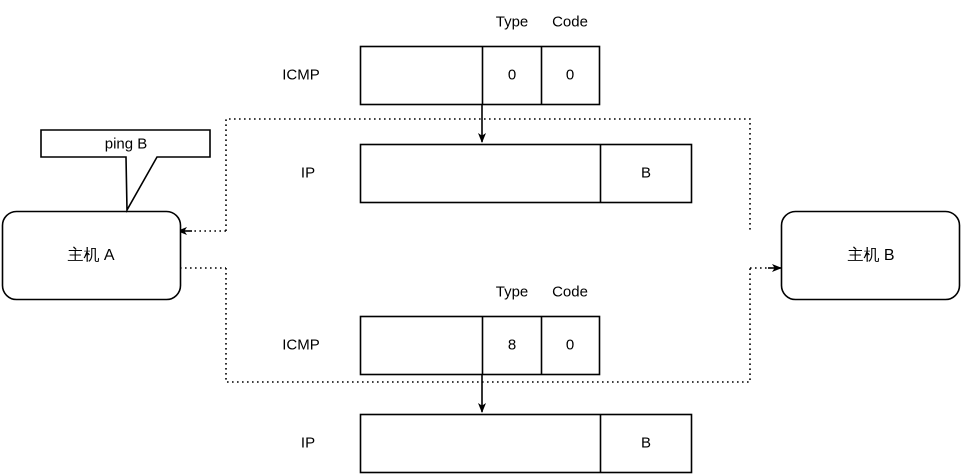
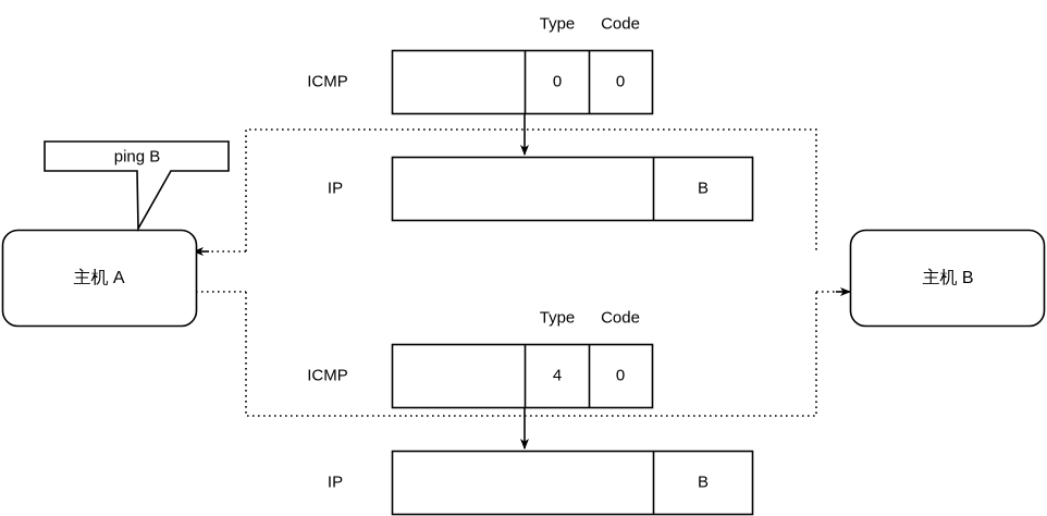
  主机 A
  主机 B
  ping B
  ICMP
  Type
  Code
  0
  0
  IP
  B
  ICMP
  Type
  Code
- 8
+ 4
  0
  IP
  B
